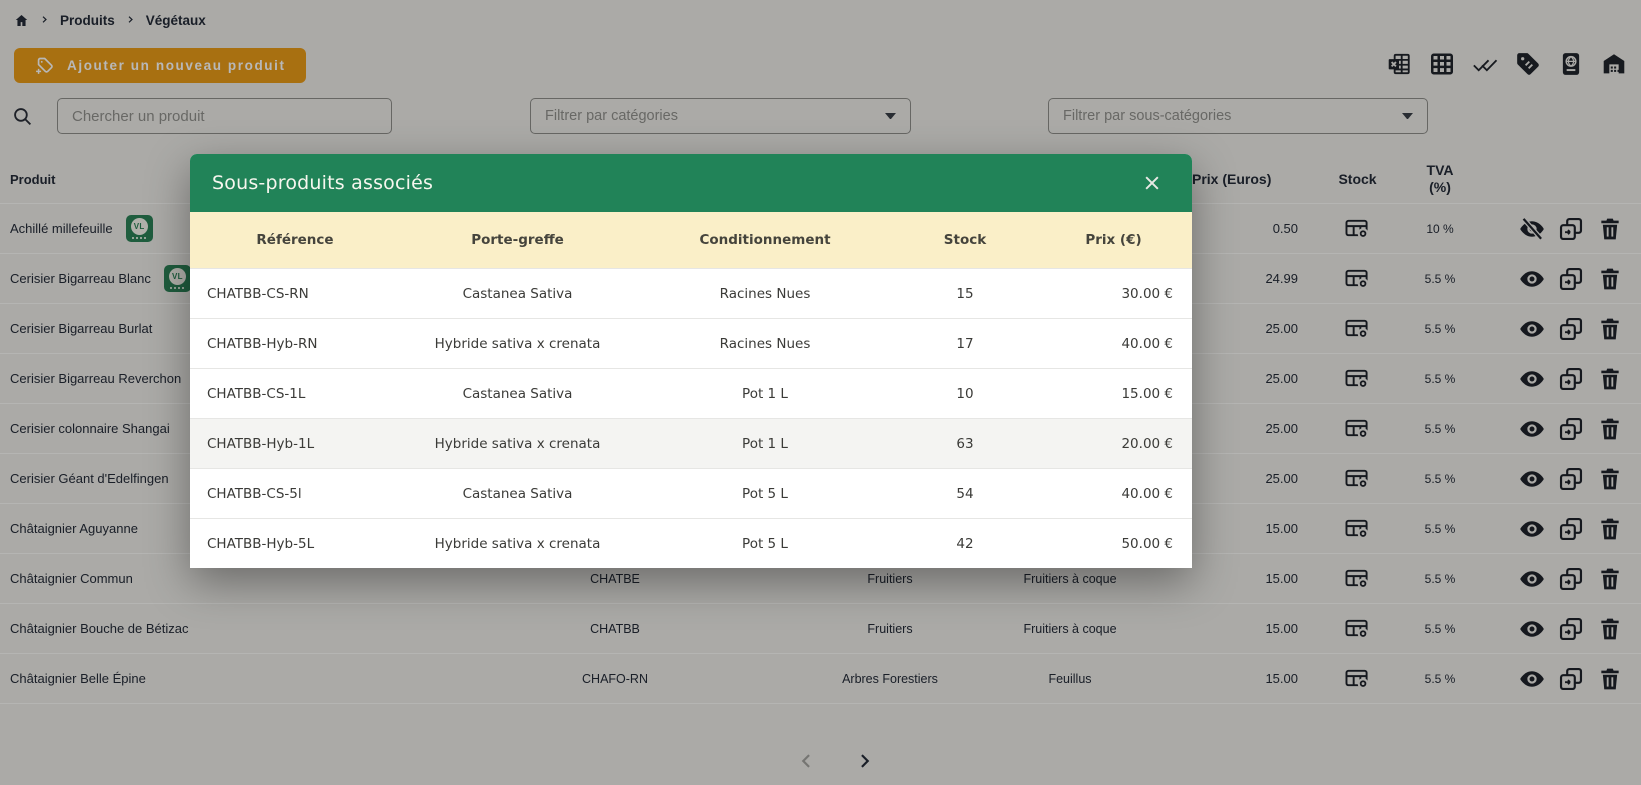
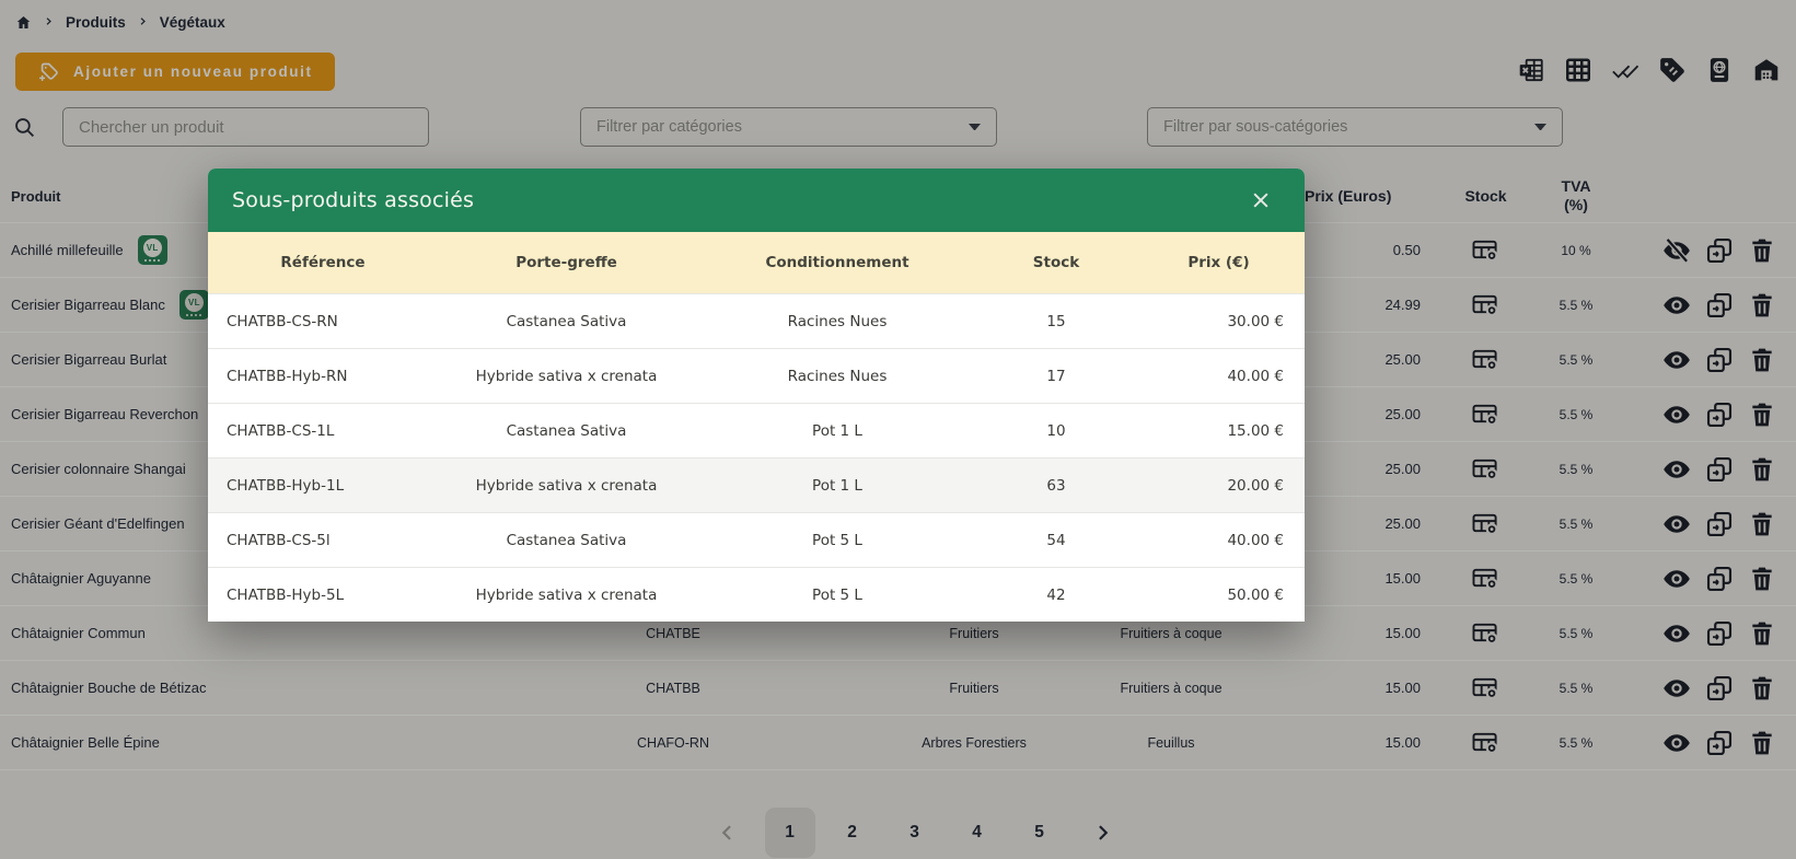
  Produits
  Végétaux
  Ajouter un nouveau produit
  Chercher un produit
  Filtrer par catégories
  Filtrer par sous-catégories
  Produit
  Prix (Euros)
  Stock
  TVA (%)
  Achillé millefeuille
  VL
  0.50
  10 %
  Cerisier Bigarreau Blanc
  VL
  24.99
  5.5 %
  Cerisier Bigarreau Burlat
  25.00
  5.5 %
  Cerisier Bigarreau Reverchon
  25.00
  5.5 %
  Cerisier colonnaire Shangai
  25.00
  5.5 %
  Cerisier Géant d'Edelfingen
  25.00
  5.5 %
  Châtaignier Aguyanne
  15.00
  5.5 %
  Châtaignier Commun
  CHATBE
  Fruitiers
  Fruitiers à coque
  15.00
  5.5 %
  Châtaignier Bouche de Bétizac
  CHATBB
  Fruitiers
  Fruitiers à coque
  15.00
  5.5 %
  Châtaignier Belle Épine
  CHAFO-RN
  Arbres Forestiers
  Feuillus
  15.00
  5.5 %
+ 1
+ 2
+ 3
+ 4
+ 5
  Sous-produits associés
  Référence
  Porte-greffe
  Conditionnement
  Stock
  Prix (€)
  CHATBB-CS-RN
  Castanea Sativa
  Racines Nues
  15
  30.00 €
  CHATBB-Hyb-RN
  Hybride sativa x crenata
  Racines Nues
  17
  40.00 €
  CHATBB-CS-1L
  Castanea Sativa
  Pot 1 L
  10
  15.00 €
  CHATBB-Hyb-1L
  Hybride sativa x crenata
  Pot 1 L
  63
  20.00 €
  CHATBB-CS-5l
  Castanea Sativa
  Pot 5 L
  54
  40.00 €
  CHATBB-Hyb-5L
  Hybride sativa x crenata
  Pot 5 L
  42
  50.00 €
